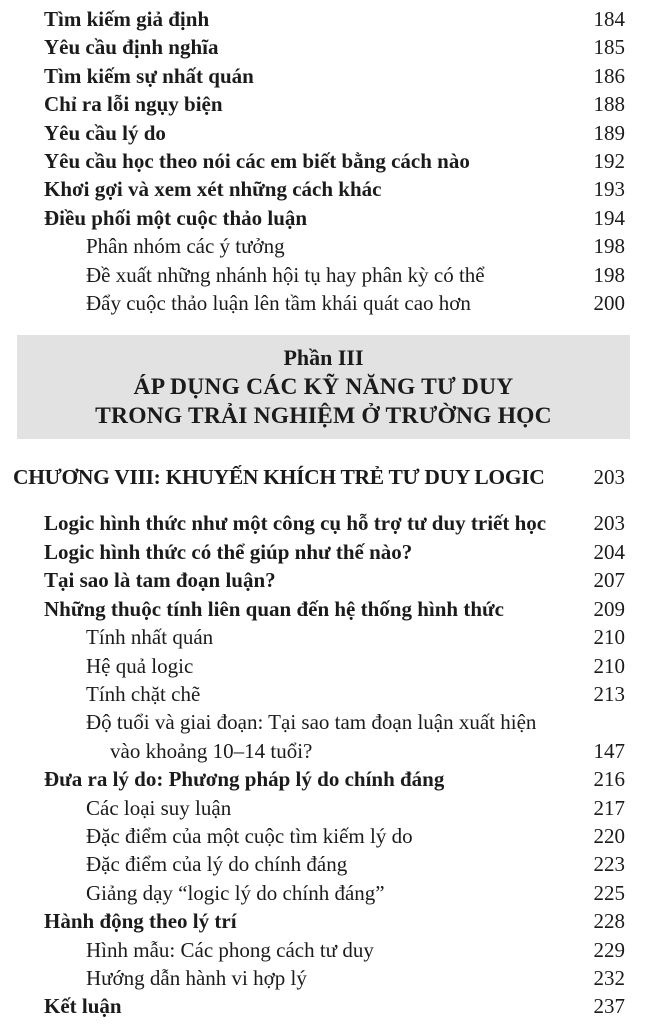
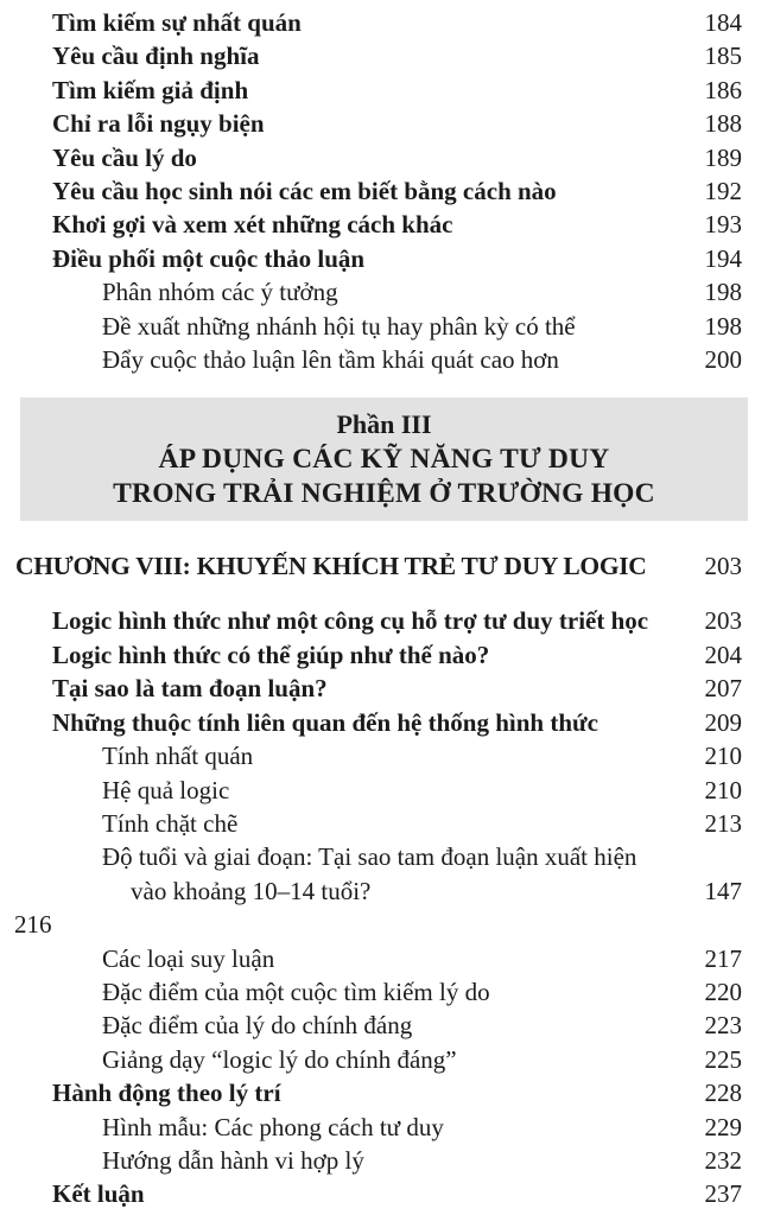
- Tìm kiếm giả định
+ Tìm kiếm sự nhất quán
  184
  Yêu cầu định nghĩa
  185
- Tìm kiếm sự nhất quán
+ Tìm kiếm giả định
  186
  Chỉ ra lỗi ngụy biện
  188
  Yêu cầu lý do
  189
- Yêu cầu học theo nói các em biết bằng cách nào
+ Yêu cầu học sinh nói các em biết bằng cách nào
  192
  Khơi gợi và xem xét những cách khác
  193
  Điều phối một cuộc thảo luận
  194
  Phân nhóm các ý tưởng
  198
  Đề xuất những nhánh hội tụ hay phân kỳ có thể
  198
  Đẩy cuộc thảo luận lên tầm khái quát cao hơn
  200
  Phần III
  ÁP DỤNG CÁC KỸ NĂNG TƯ DUY
  TRONG TRẢI NGHIỆM Ở TRƯỜNG HỌC
  CHƯƠNG VIII: KHUYẾN KHÍCH TRẺ TƯ DUY LOGIC
  203
  Logic hình thức như một công cụ hỗ trợ tư duy triết học
  203
  Logic hình thức có thể giúp như thế nào?
  204
  Tại sao là tam đoạn luận?
  207
  Những thuộc tính liên quan đến hệ thống hình thức
  209
  Tính nhất quán
  210
  Hệ quả logic
  210
  Tính chặt chẽ
  213
  Độ tuổi và giai đoạn: Tại sao tam đoạn luận xuất hiện
  vào khoảng 10–14 tuổi?
  147
- Đưa ra lý do: Phương pháp lý do chính đáng
  216
  Các loại suy luận
  217
  Đặc điểm của một cuộc tìm kiếm lý do
  220
  Đặc điểm của lý do chính đáng
  223
  Giảng dạy “logic lý do chính đáng”
  225
  Hành động theo lý trí
  228
  Hình mẫu: Các phong cách tư duy
  229
  Hướng dẫn hành vi hợp lý
  232
  Kết luận
  237
